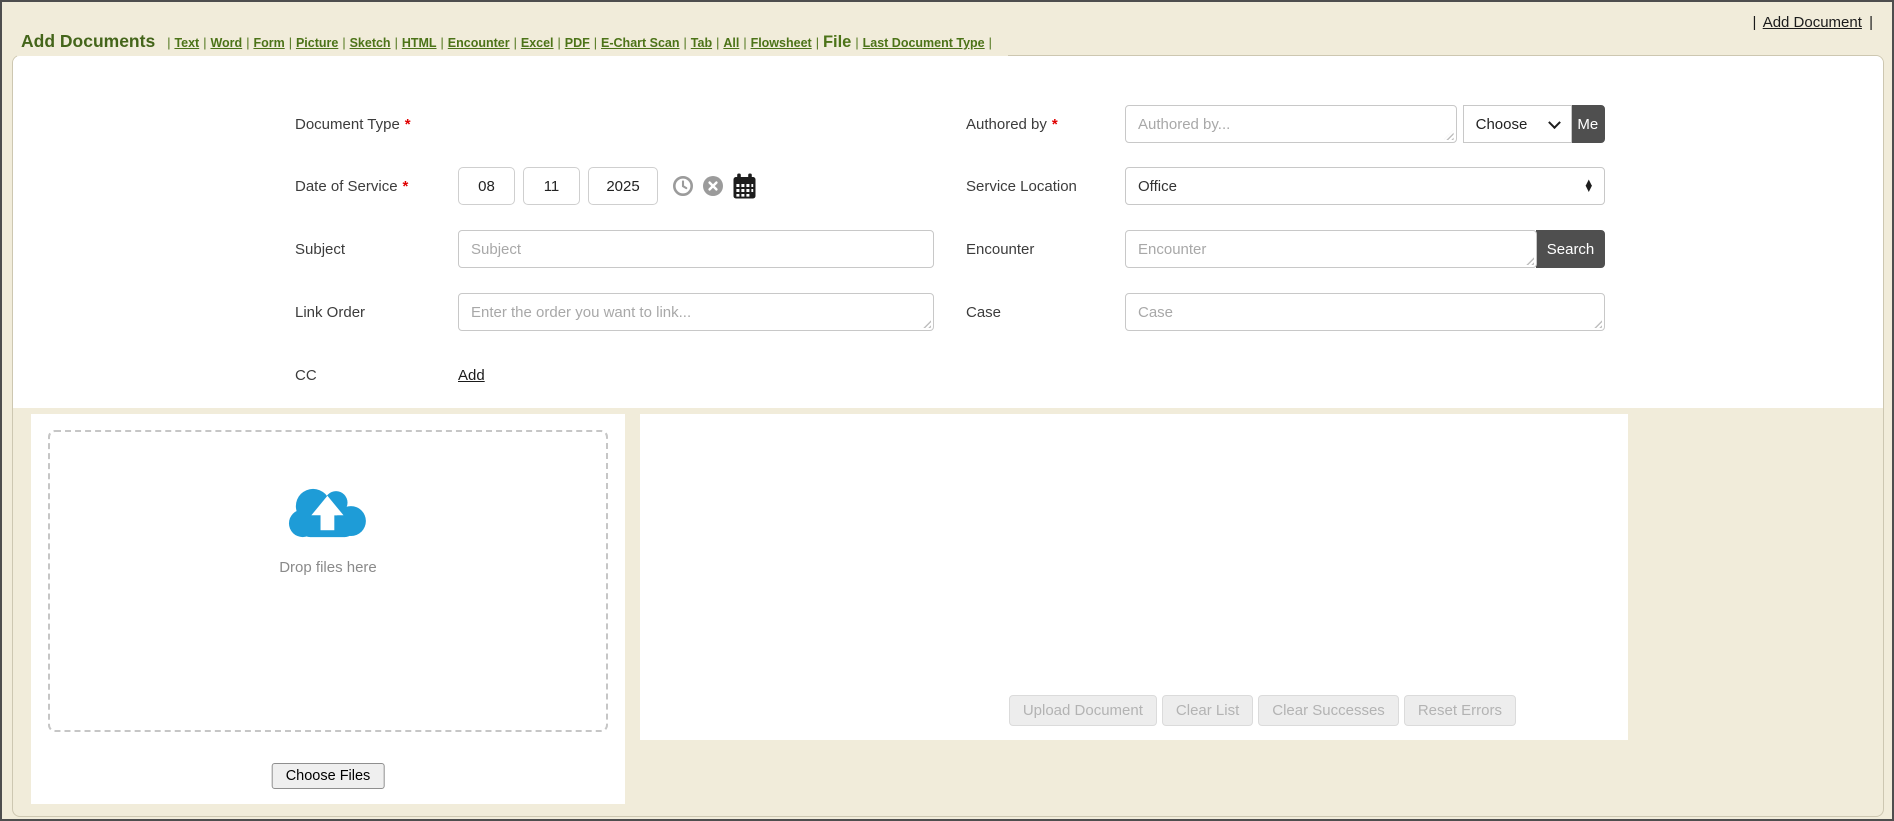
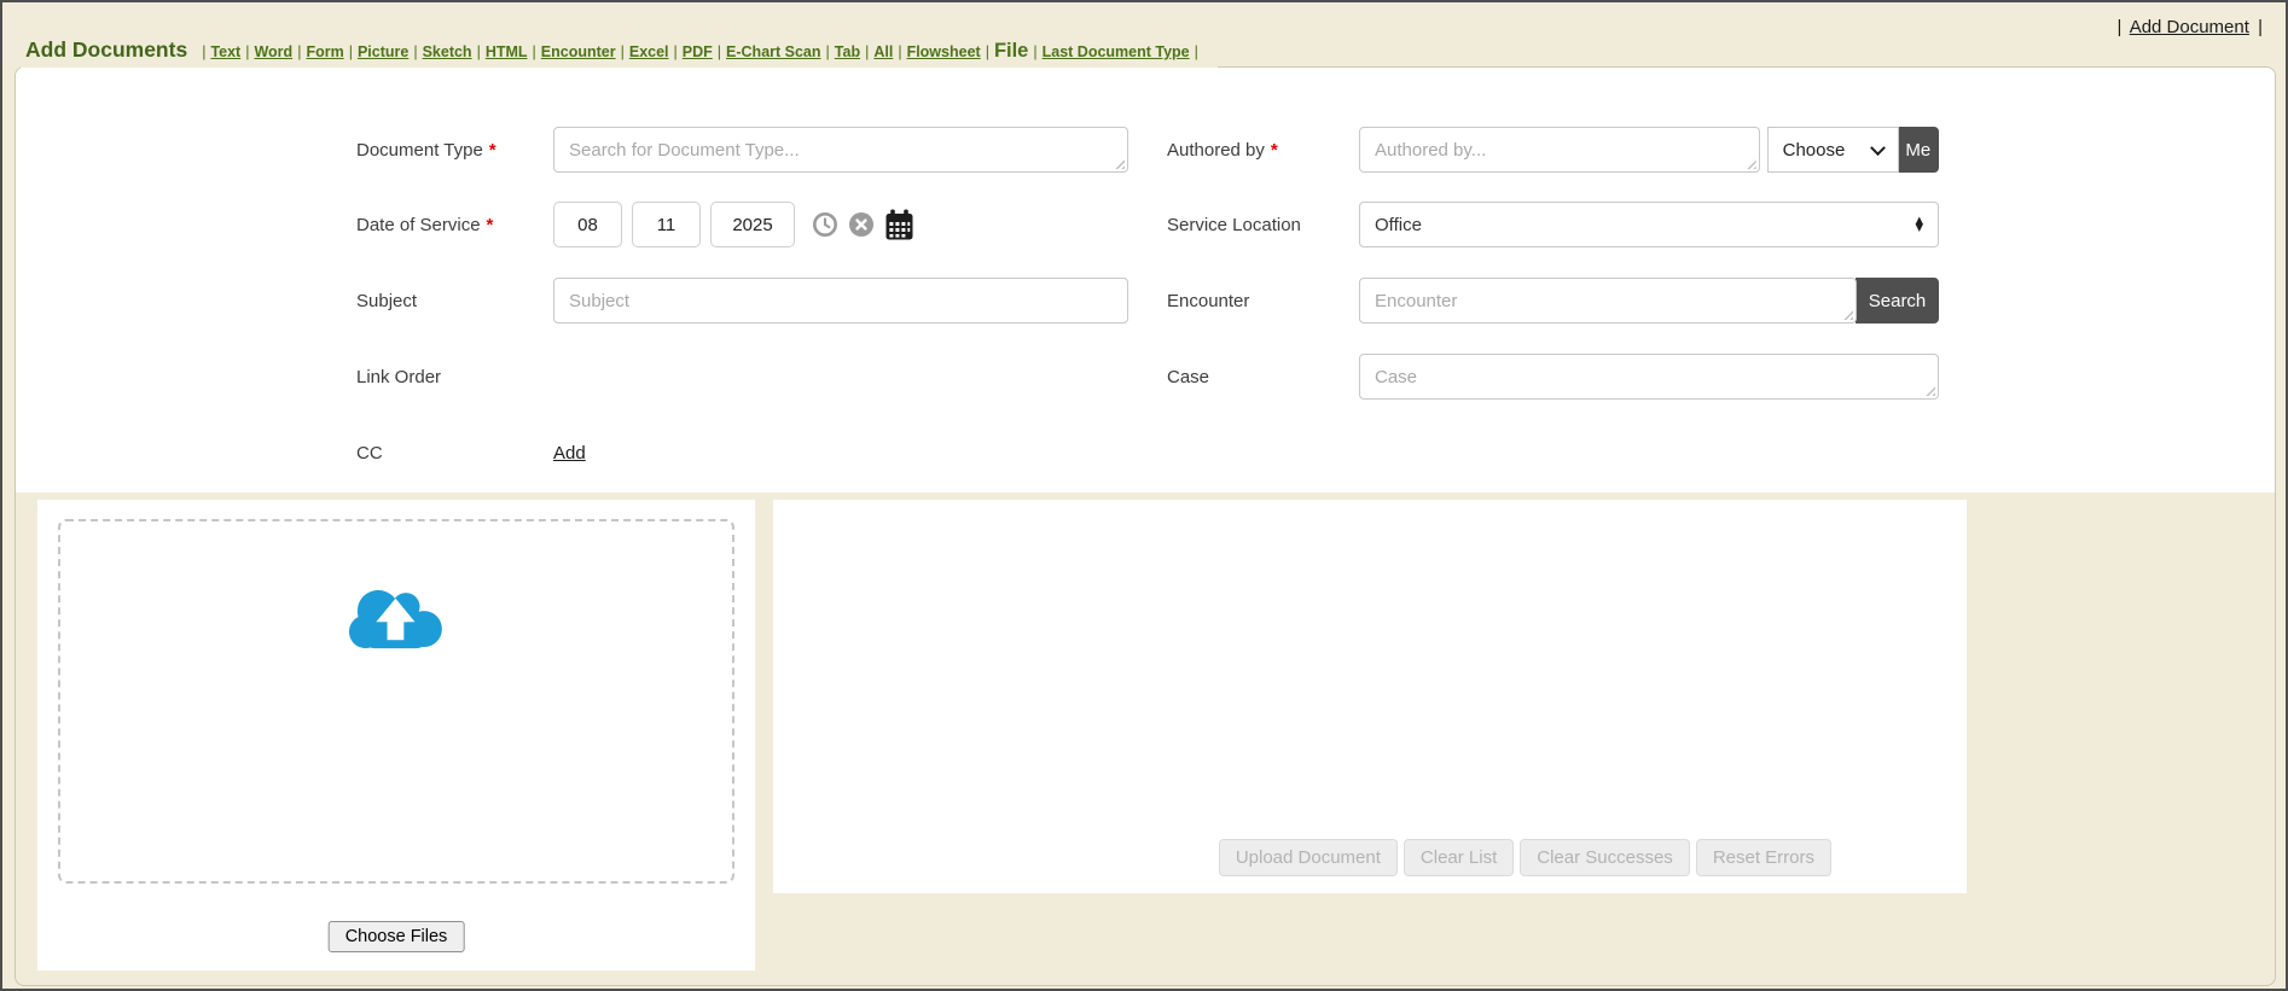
  | Add Document |
  Add Documents
  |
  Text
  |
  Word
  |
  Form
  |
  Picture
  |
  Sketch
  |
  HTML
  |
  Encounter
  |
  Excel
  |
  PDF
  |
  E-Chart Scan
  |
  Tab
  |
  All
  |
  Flowsheet
  |
  File
  |
  Last Document Type
  |
  Document Type
  *
+ Search for Document Type...
  Authored by
  *
  Authored by...
  Choose
  Me
  Date of Service
  *
  08
  11
  2025
  Service Location
  Office
  ▲
  ▼
  Subject
  Subject
  Encounter
  Encounter
  Search
  Link Order
- Enter the order you want to link...
  Case
  Case
  CC
  Add
- Drop files here
  Choose Files
  Upload Document
  Clear List
  Clear Successes
  Reset Errors
